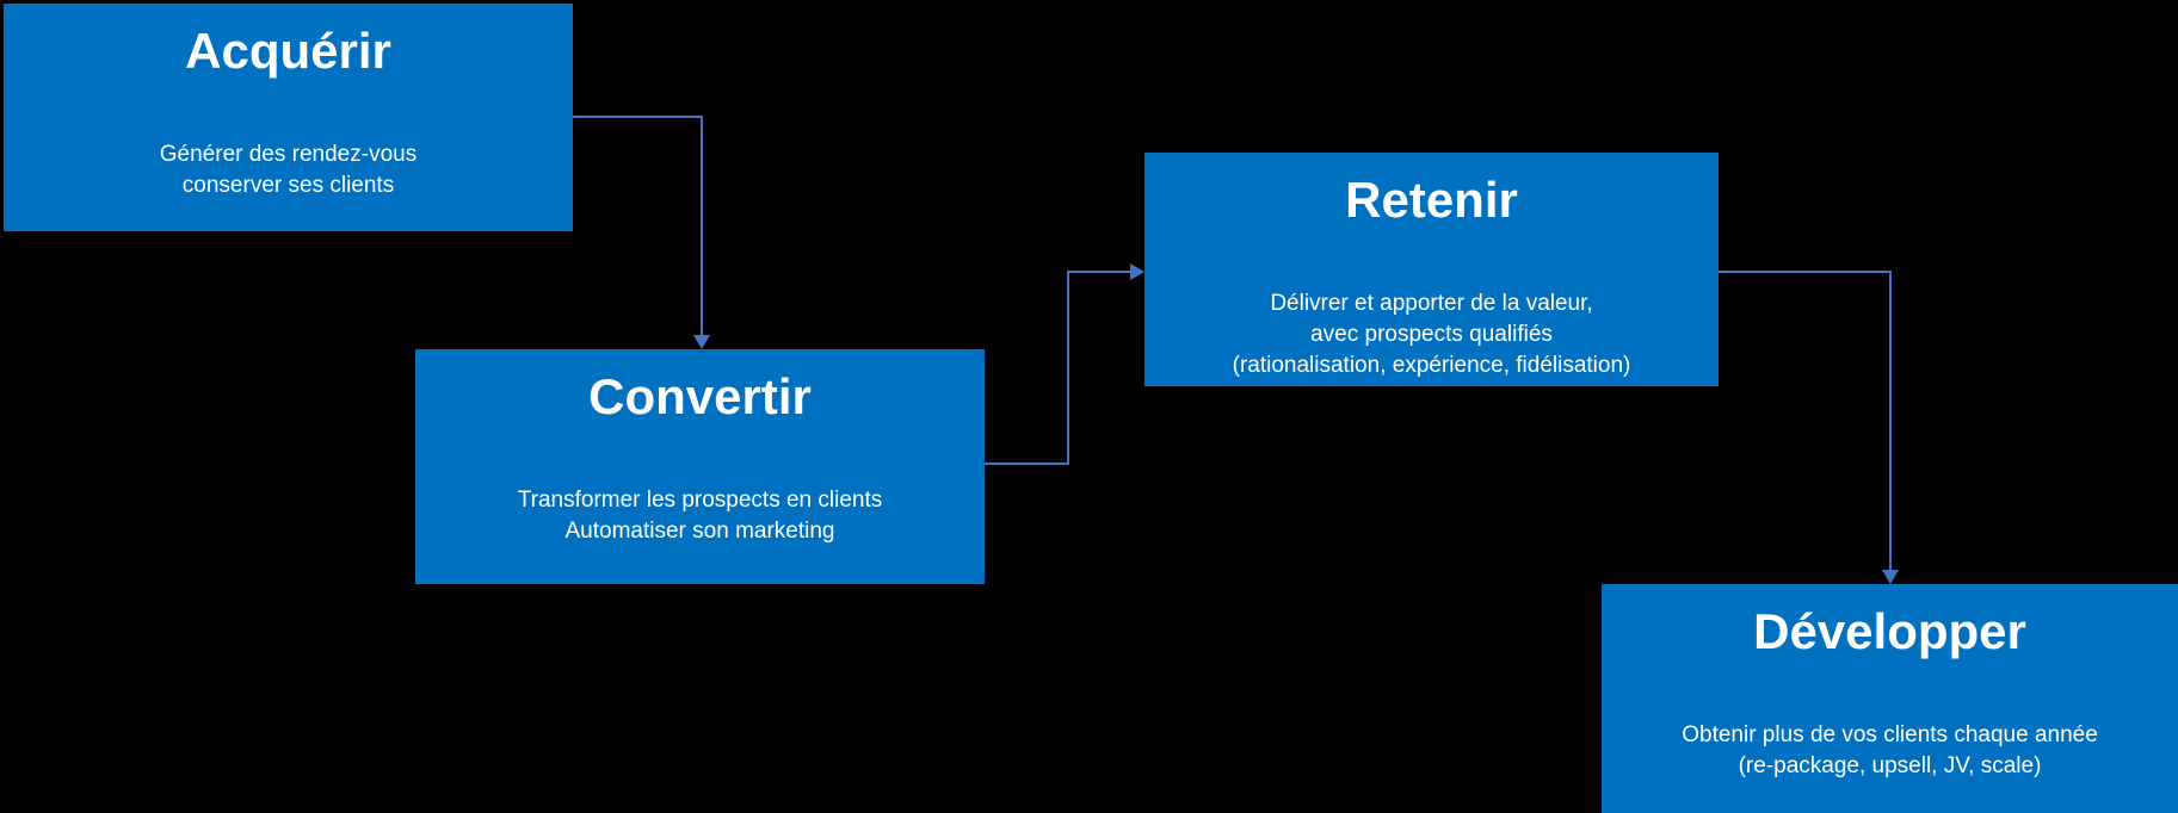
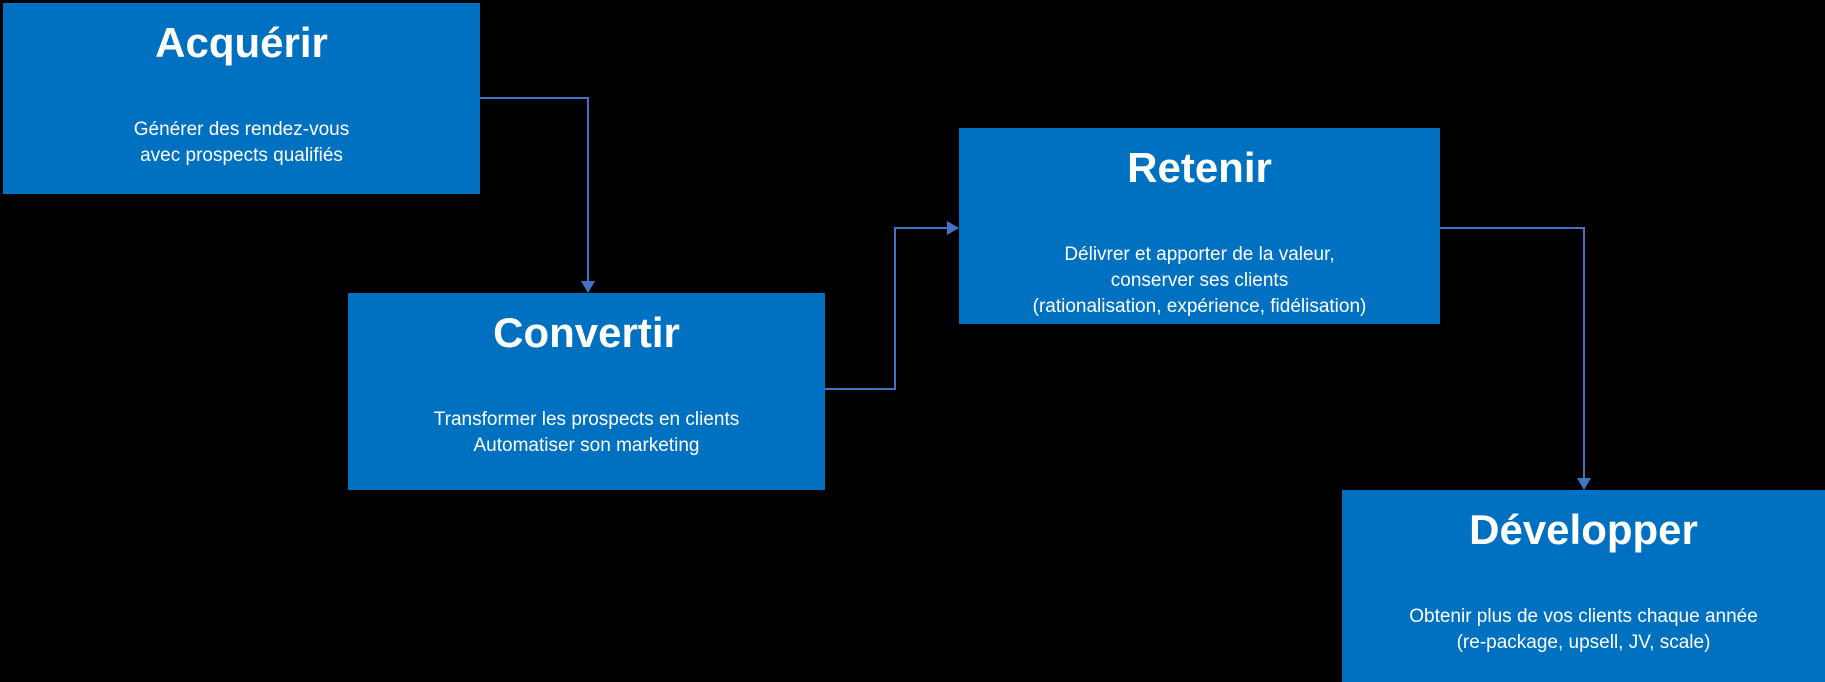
  Acquérir
  Générer des rendez-vous
- conserver ses clients
+ avec prospects qualifiés
  Convertir
  Transformer les prospects en clients
  Automatiser son marketing
  Retenir
  Délivrer et apporter de la valeur,
- avec prospects qualifiés
+ conserver ses clients
  (rationalisation, expérience, fidélisation)
  Développer
  Obtenir plus de vos clients chaque année
  (re-package, upsell, JV, scale)
